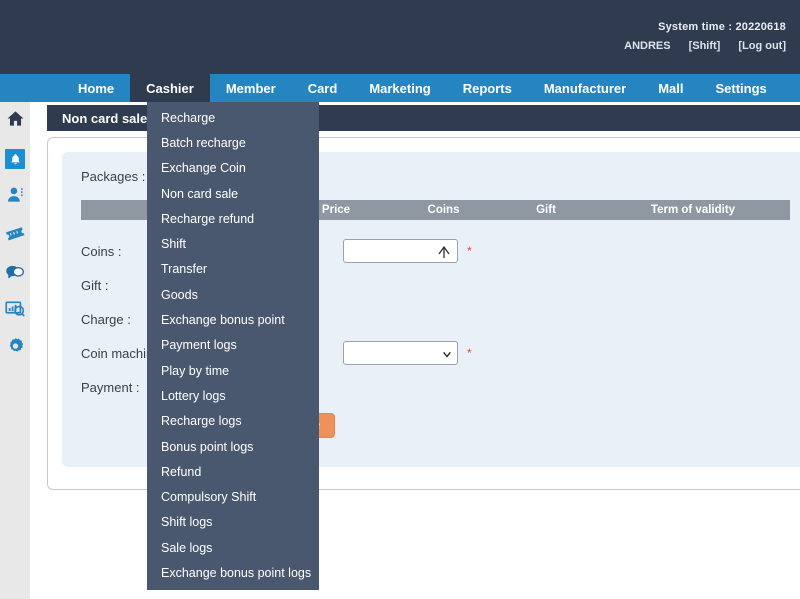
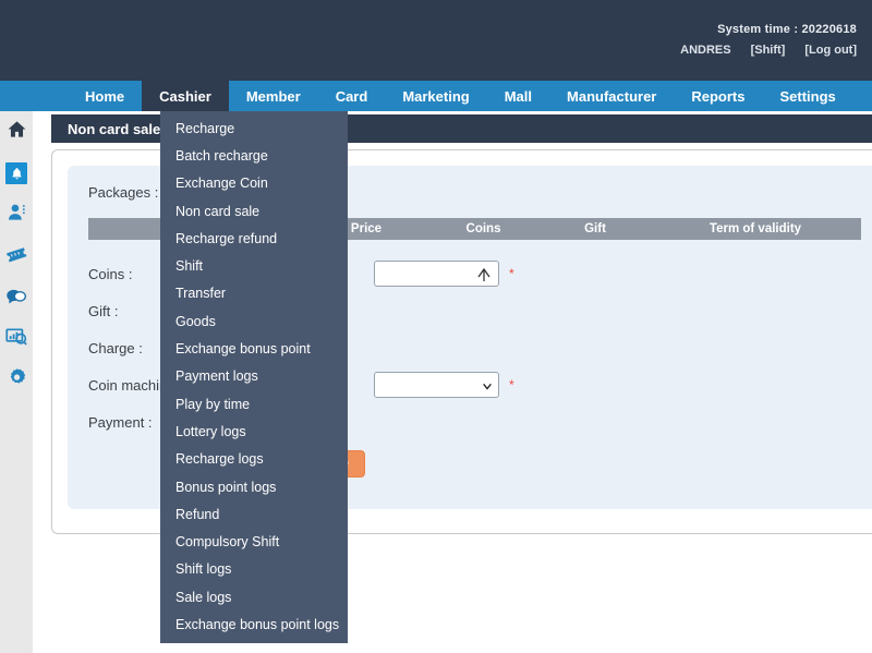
  System time : 20220618
  ANDRES
  [Shift]
  [Log out]
  Home
  Cashier
  Member
  Card
  Marketing
- Reports
+ Mall
  Manufacturer
- Mall
+ Reports
  Settings
  Non card sale
  Packages :
  Price
  Coins
  Gift
  Term of validity
  Coins :
  *
  Gift :
  Charge :
  Coin machi
  *
  Payment :
  Recharge
  Batch recharge
  Exchange Coin
  Non card sale
  Recharge refund
  Shift
  Transfer
  Goods
  Exchange bonus point
  Payment logs
  Play by time
  Lottery logs
  Recharge logs
  Bonus point logs
  Refund
  Compulsory Shift
  Shift logs
  Sale logs
  Exchange bonus point logs
